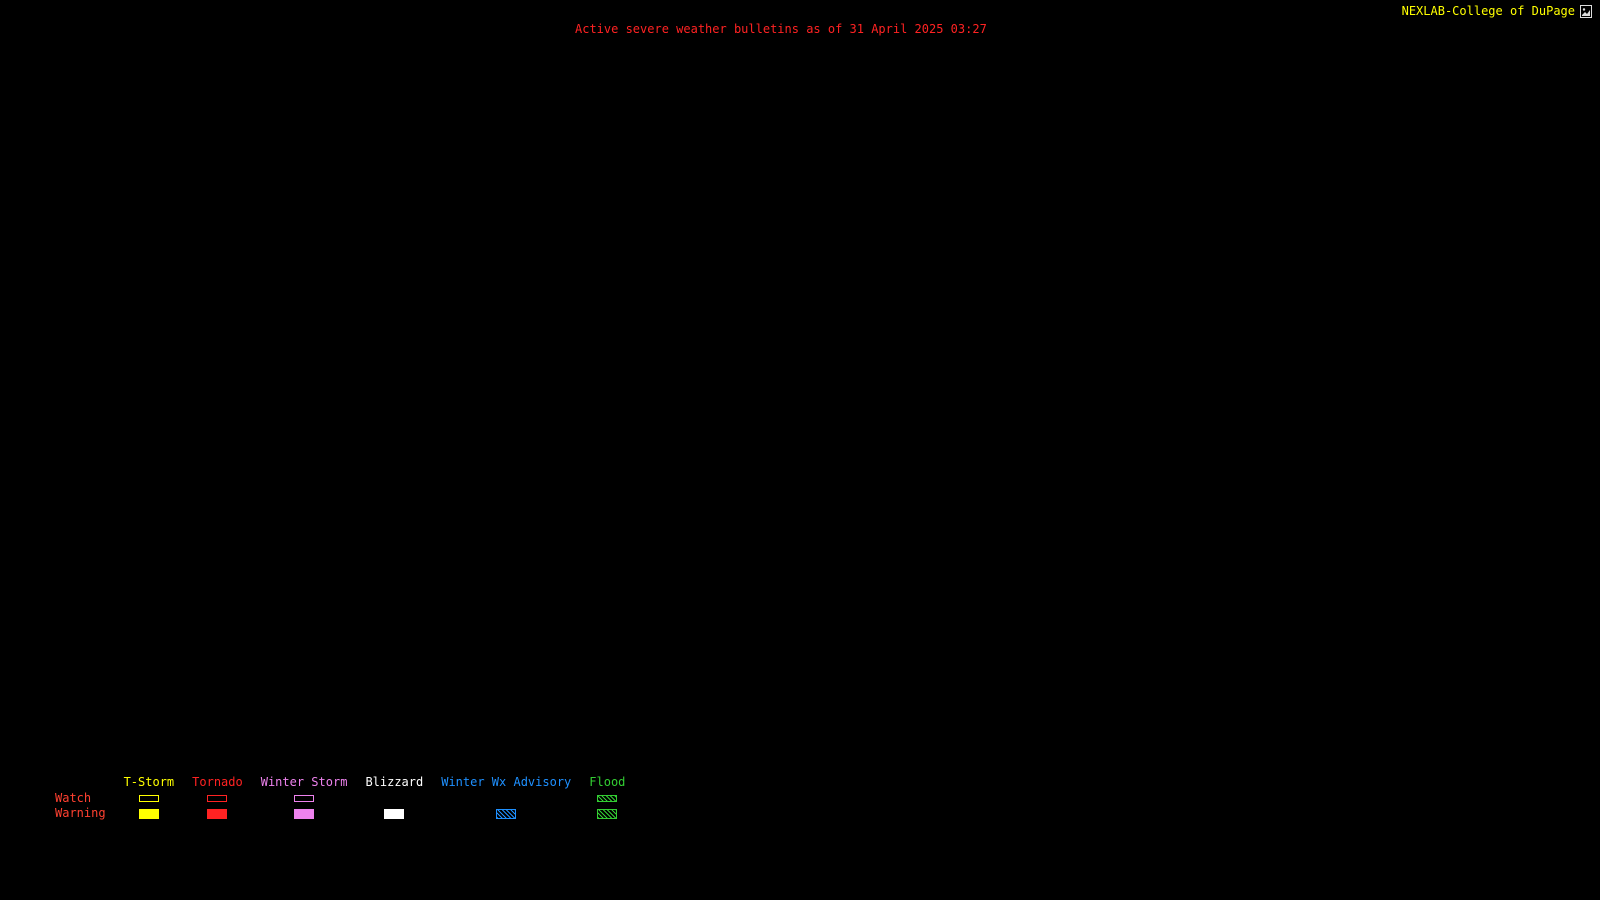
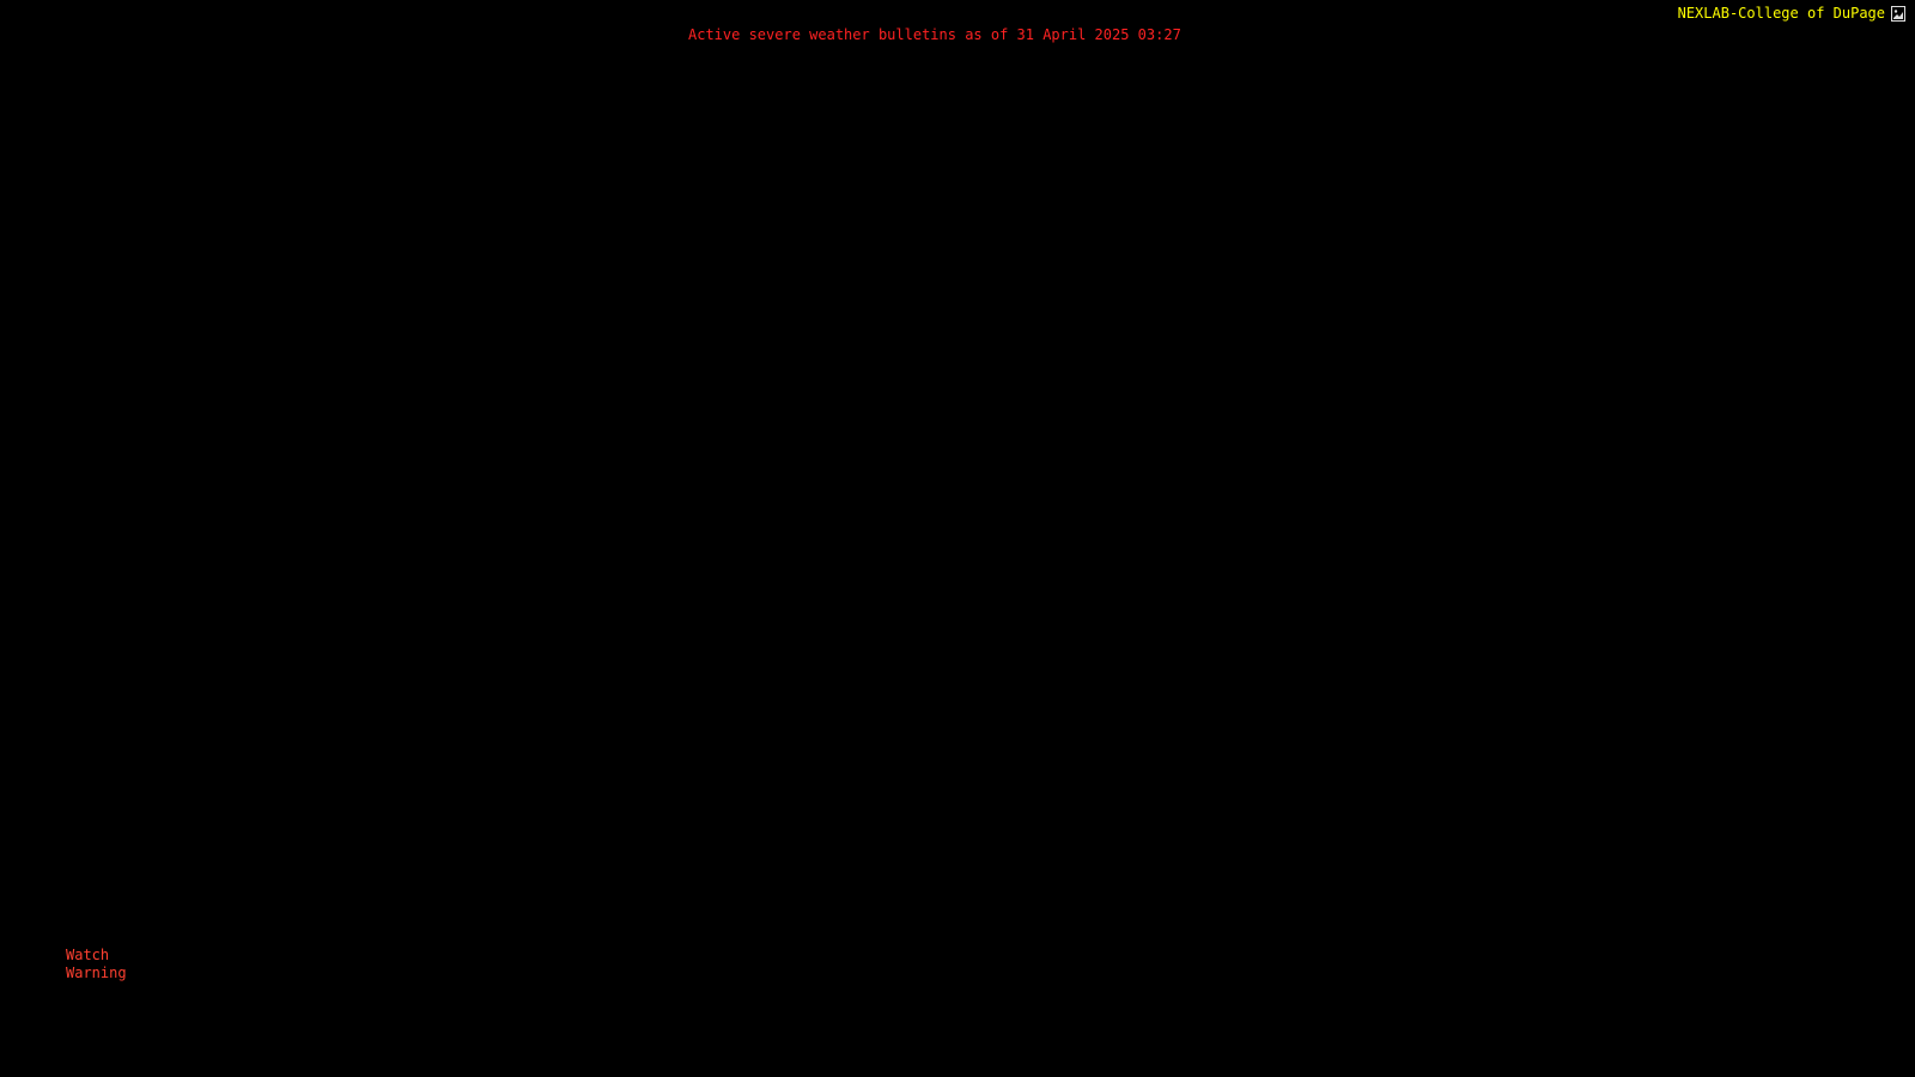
  NEXLAB-College of DuPage
  Active severe weather bulletins as of 31 April 2025 03:27
  Watch
  Warning
- T-Storm
- Tornado
- Winter Storm
- Blizzard
- Winter Wx Advisory
- Flood
